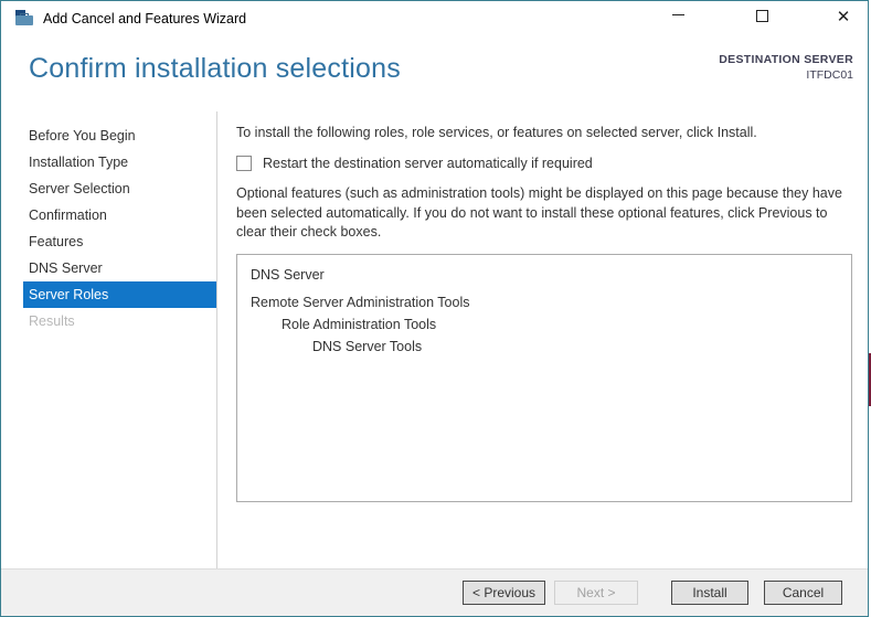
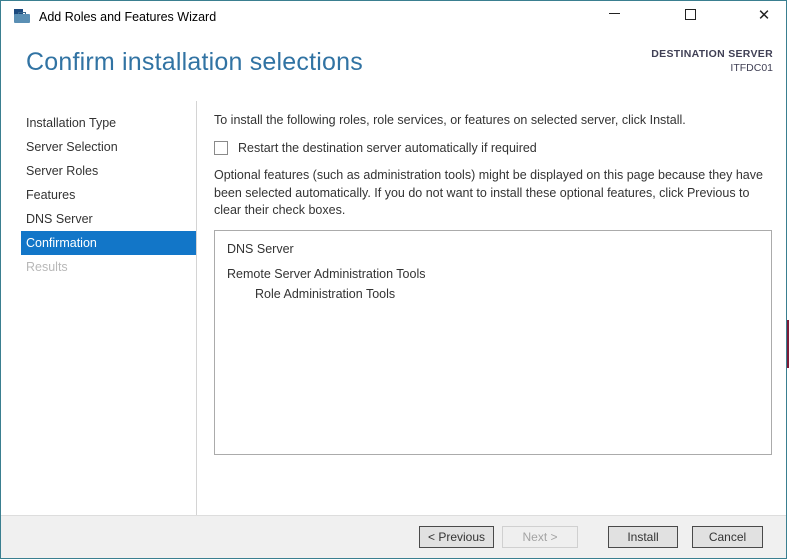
- Add Cancel and Features Wizard
+ Add Roles and Features Wizard
  ✕
  Confirm installation selections
  DESTINATION SERVER
  ITFDC01
- Before You Begin
  Installation Type
  Server Selection
- Confirmation
+ Server Roles
  Features
  DNS Server
- Server Roles
+ Confirmation
  Results
  To install the following roles, role services, or features on selected server, click Install.
  Restart the destination server automatically if required
  Optional features (such as administration tools) might be displayed on this page because they have been selected automatically. If you do not want to install these optional features, click Previous to clear their check boxes.
  DNS Server
  Remote Server Administration Tools
  Role Administration Tools
- DNS Server Tools
  < Previous
  Next >
  Install
  Cancel
